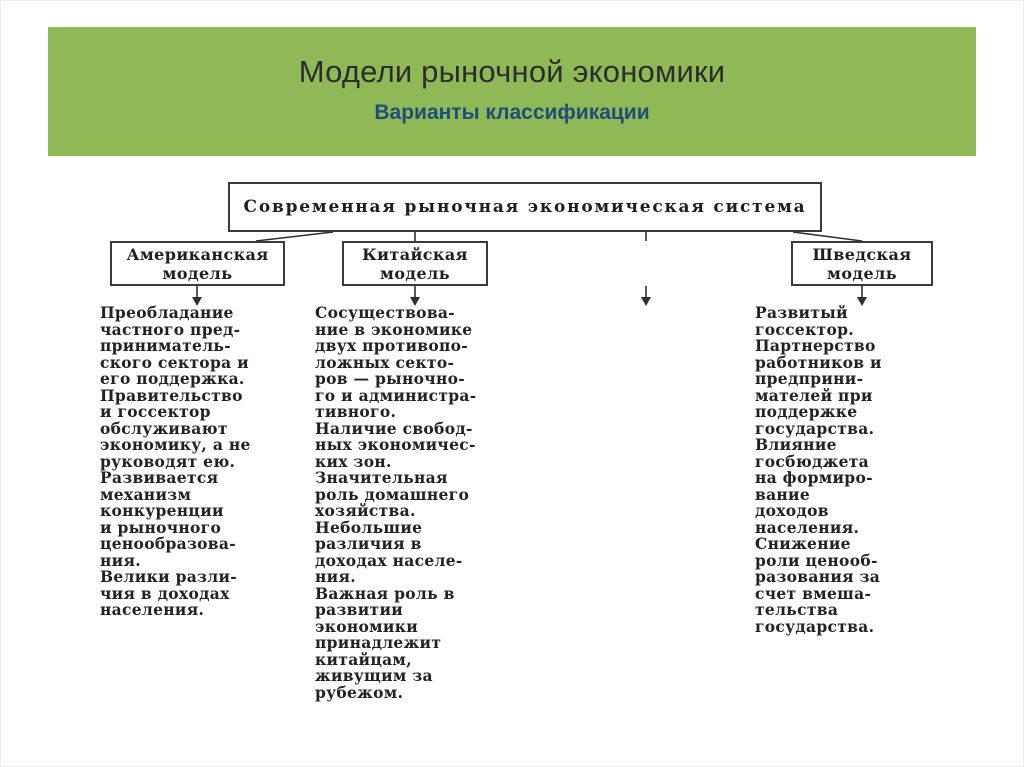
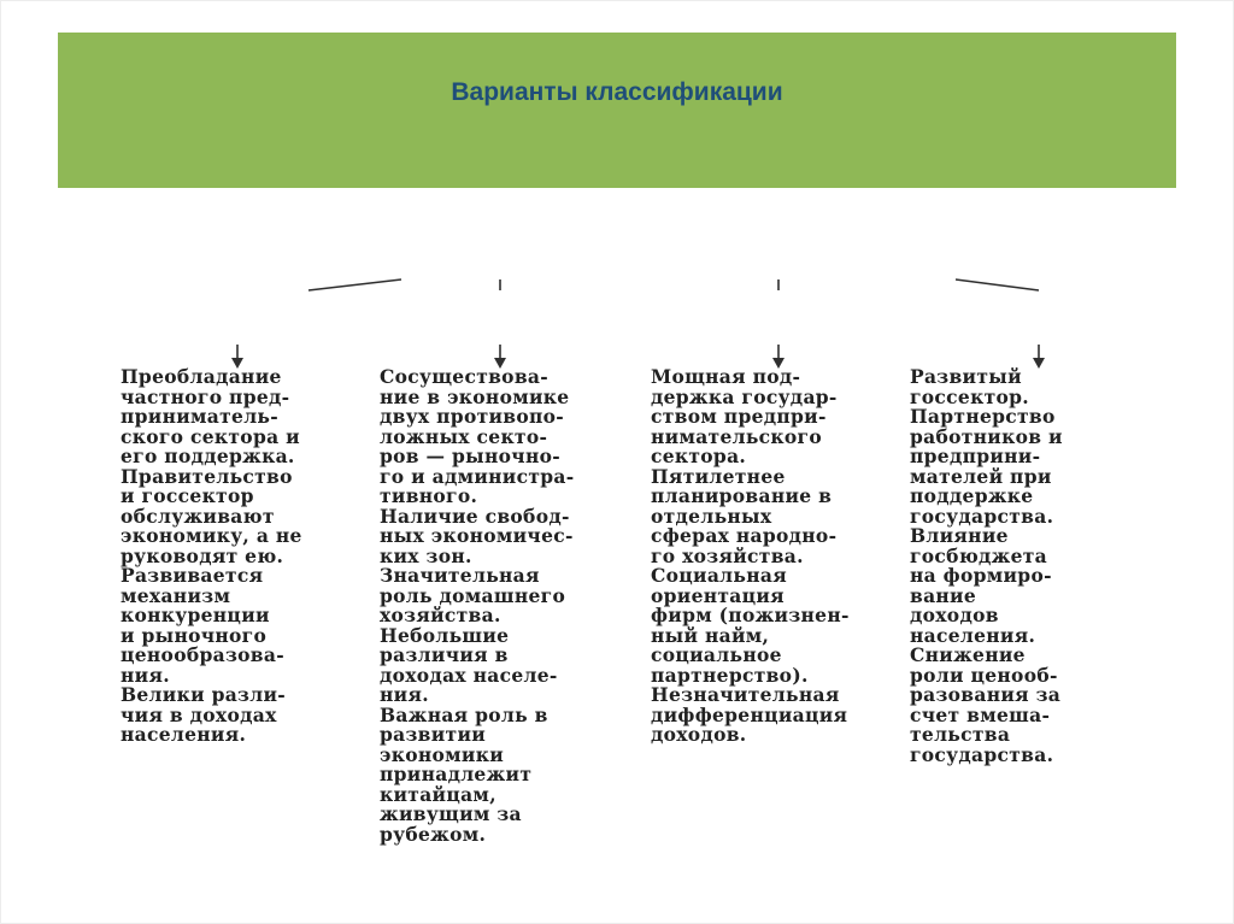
- Модели рыночной экономики
  Варианты классификации
- Современная рыночная экономическая система
- Американская модель
- Китайская модель
- Шведская модель
  Преобладание
  частного пред-
  приниматель-
  ского сектора и
  его поддержка.
  Правительство
  и госсектор
  обслуживают
  экономику, а не
  руководят ею.
  Развивается
  механизм
  конкуренции
  и рыночного
  ценообразова-
  ния.
  Велики разли-
  чия в доходах
  населения.
  Сосуществова-
  ние в экономике
  двух противопо-
  ложных секто-
  ров — рыночно-
  го и администра-
  тивного.
  Наличие свобод-
  ных экономичес-
  ких зон.
  Значительная
  роль домашнего
  хозяйства.
  Небольшие
  различия в
  доходах населе-
  ния.
  Важная роль в
  развитии
  экономики
  принадлежит
  китайцам,
  живущим за
  рубежом.
+ Мощная под-
+ держка государ-
+ ством предпри-
+ нимательского
+ сектора.
+ Пятилетнее
+ планирование в
+ отдельных
+ сферах народно-
+ го хозяйства.
+ Социальная
+ ориентация
+ фирм (пожизнен-
+ ный найм,
+ социальное
+ партнерство).
+ Незначительная
+ дифференциация
+ доходов.
  Развитый
  госсектор.
  Партнерство
  работников и
  предприни-
  мателей при
  поддержке
  государства.
  Влияние
  госбюджета
  на формиро-
  вание
  доходов
  населения.
  Снижение
  роли ценооб-
  разования за
  счет вмеша-
  тельства
  государства.
